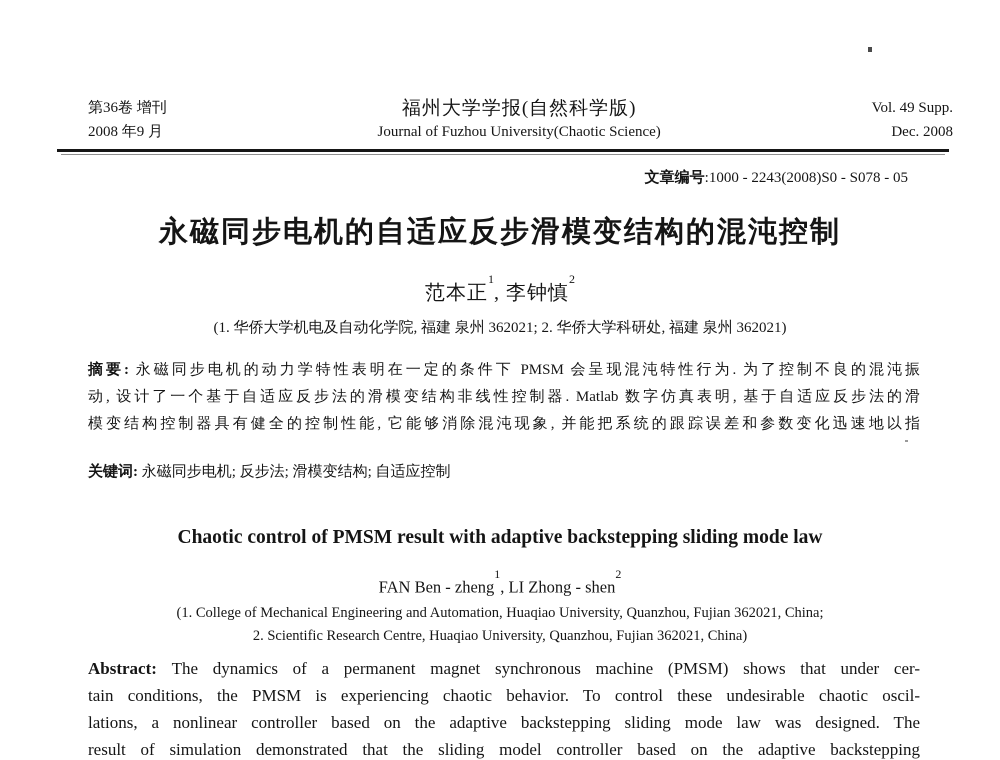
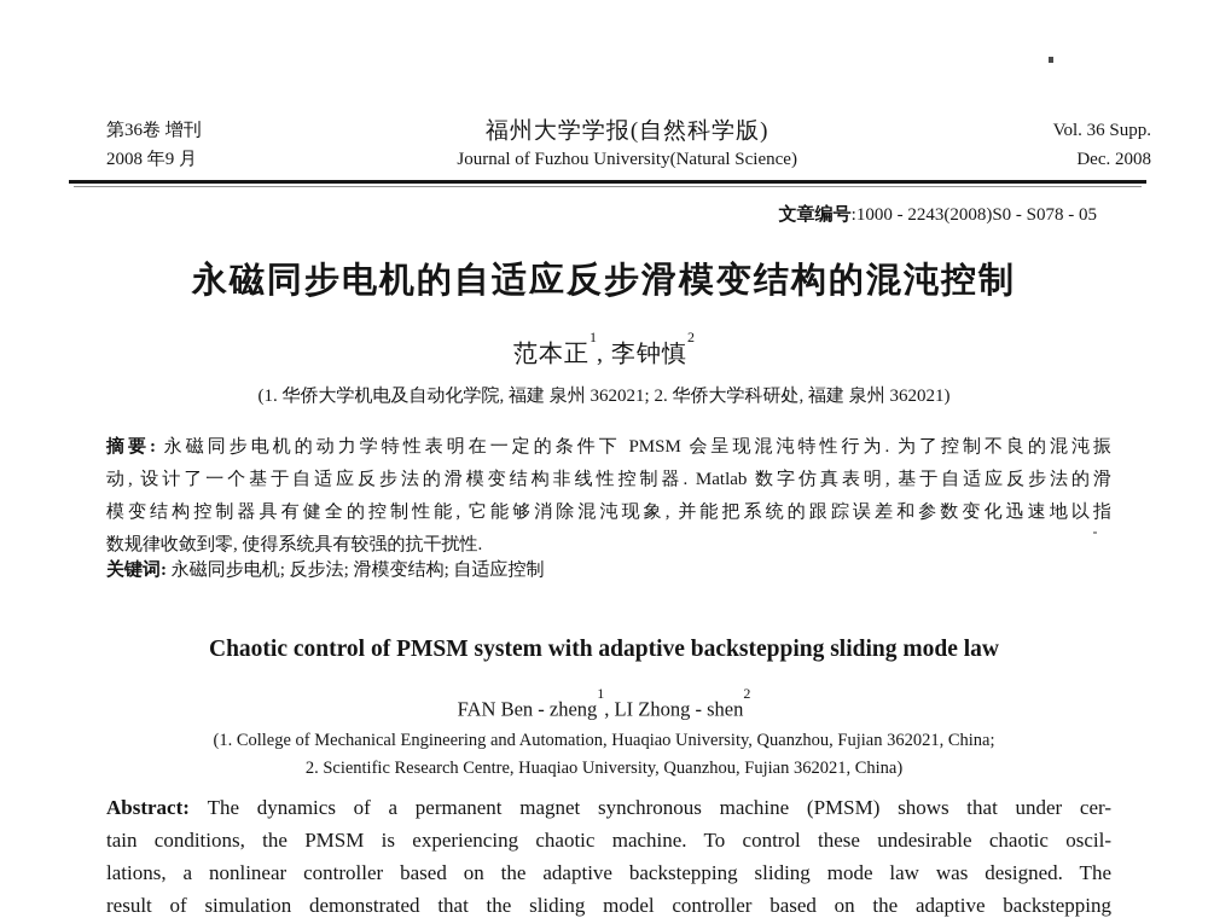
  第36卷 增刊
  2008 年9 月
  福州大学学报(自然科学版)
- Journal of Fuzhou University(Chaotic Science)
+ Journal of Fuzhou University(Natural Science)
- Vol. 49 Supp.
+ Vol. 36 Supp.
  Dec. 2008
  文章编号:1000 - 2243(2008)S0 - S078 - 05
  永磁同步电机的自适应反步滑模变结构的混沌控制
  范本正1, 李钟慎2
  (1. 华侨大学机电及自动化学院, 福建 泉州 362021; 2. 华侨大学科研处, 福建 泉州 362021)
  摘要: 永磁同步电机的动力学特性表明在一定的条件下 PMSM 会呈现混沌特性行为. 为了控制不良的混沌振
  动, 设计了一个基于自适应反步法的滑模变结构非线性控制器. Matlab 数字仿真表明, 基于自适应反步法的滑
  模变结构控制器具有健全的控制性能, 它能够消除混沌现象, 并能把系统的跟踪误差和参数变化迅速地以指
+ 数规律收敛到零, 使得系统具有较强的抗干扰性.
  关键词: 永磁同步电机; 反步法; 滑模变结构; 自适应控制
- Chaotic control of PMSM result with adaptive backstepping sliding mode law
+ Chaotic control of PMSM system with adaptive backstepping sliding mode law
  FAN Ben - zheng1, LI Zhong - shen2
  (1. College of Mechanical Engineering and Automation, Huaqiao University, Quanzhou, Fujian 362021, China;
  2. Scientific Research Centre, Huaqiao University, Quanzhou, Fujian 362021, China)
  Abstract: The dynamics of a permanent magnet synchronous machine (PMSM) shows that under cer-
- tain conditions, the PMSM is experiencing chaotic behavior. To control these undesirable chaotic oscil-
+ tain conditions, the PMSM is experiencing chaotic machine. To control these undesirable chaotic oscil-
  lations, a nonlinear controller based on the adaptive backstepping sliding mode law was designed. The
  result of simulation demonstrated that the sliding model controller based on the adaptive backstepping
